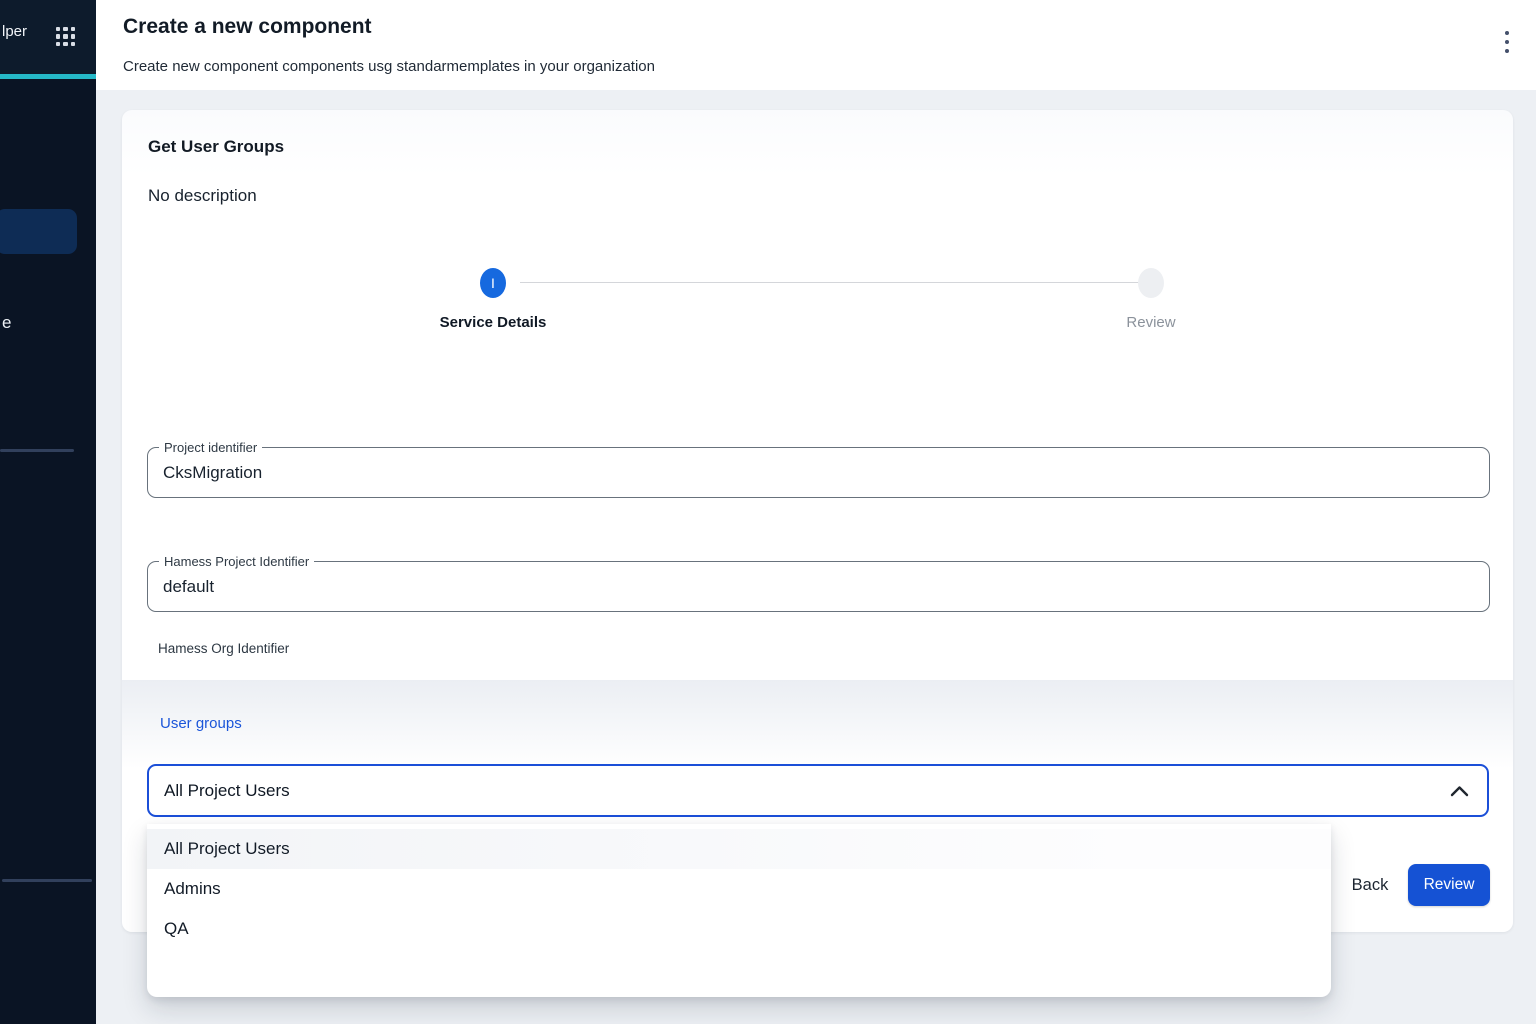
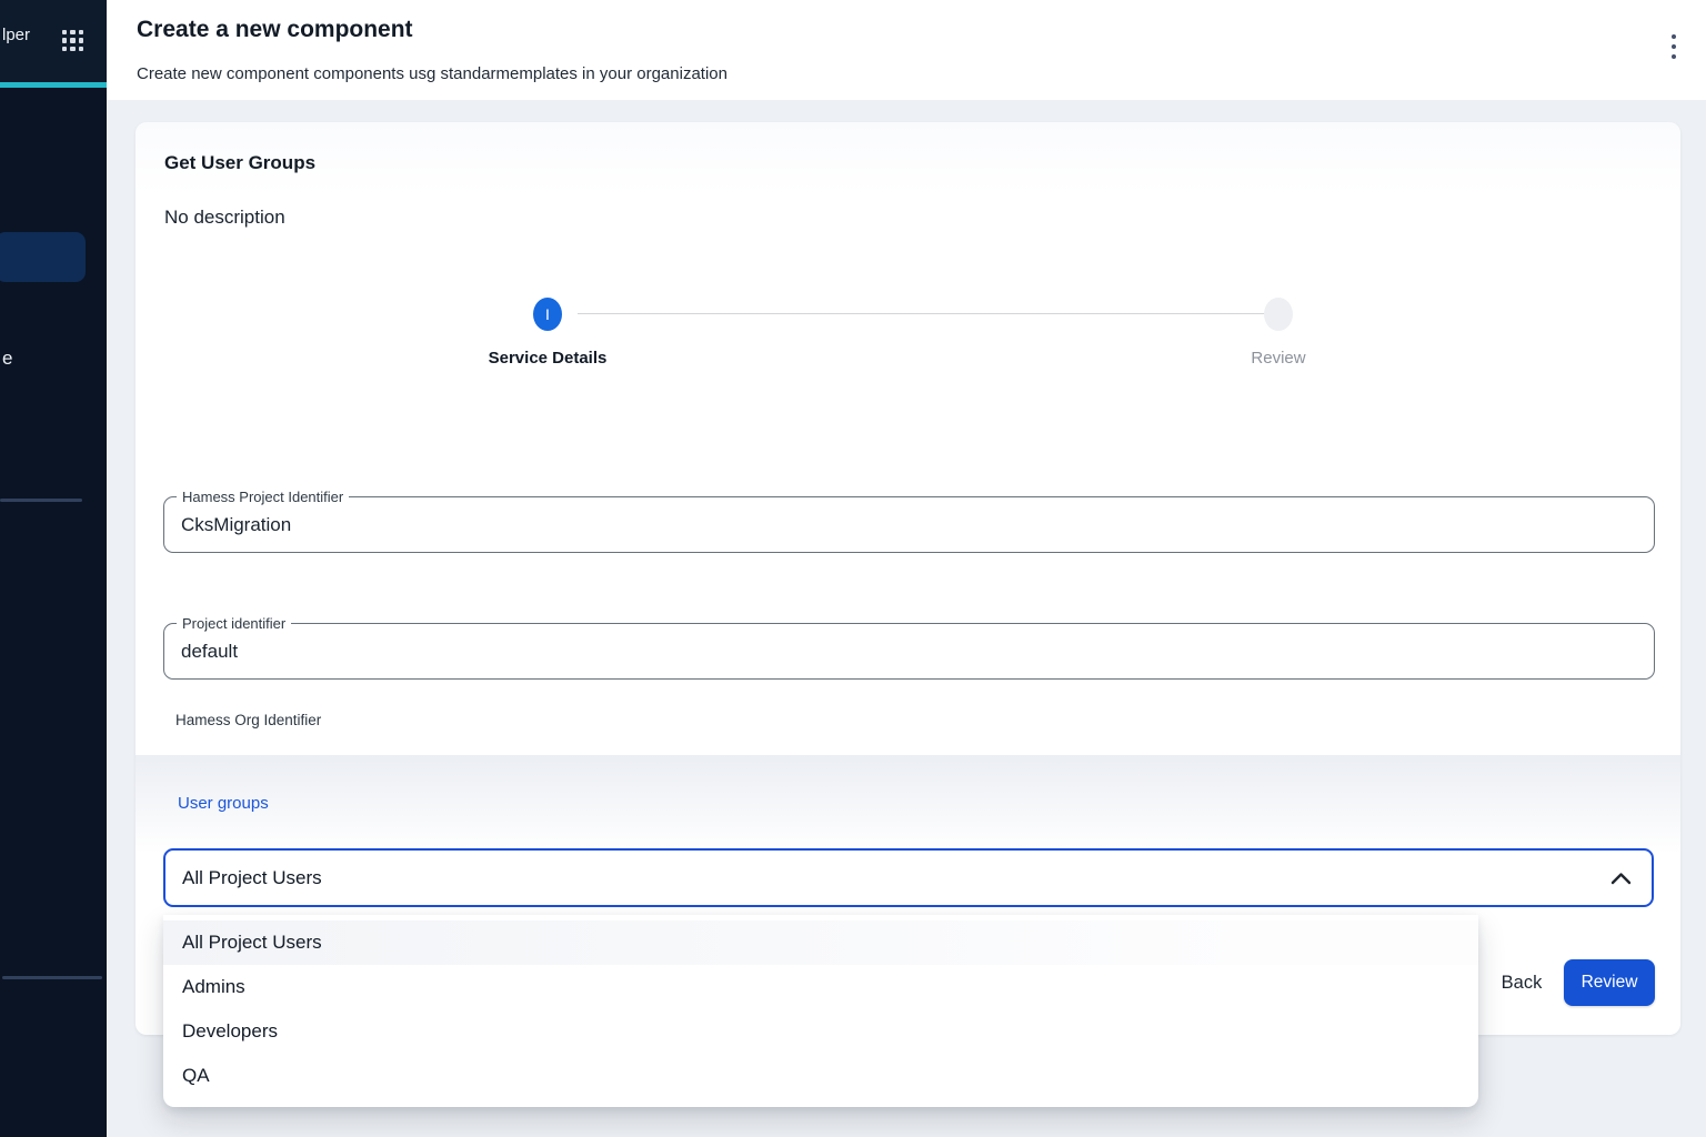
  lper
  e
  Create a new component
  Create new component components usg standarmemplates in your organization
  Get User Groups
  No description
  I
  Service Details
  Review
- Project identifier
+ Hamess Project Identifier
  CksMigration
- Hamess Project Identifier
+ Project identifier
  default
  Hamess Org Identifier
  User groups
  All Project Users
  Back
  Review
  All Project Users
  Admins
+ Developers
  QA
